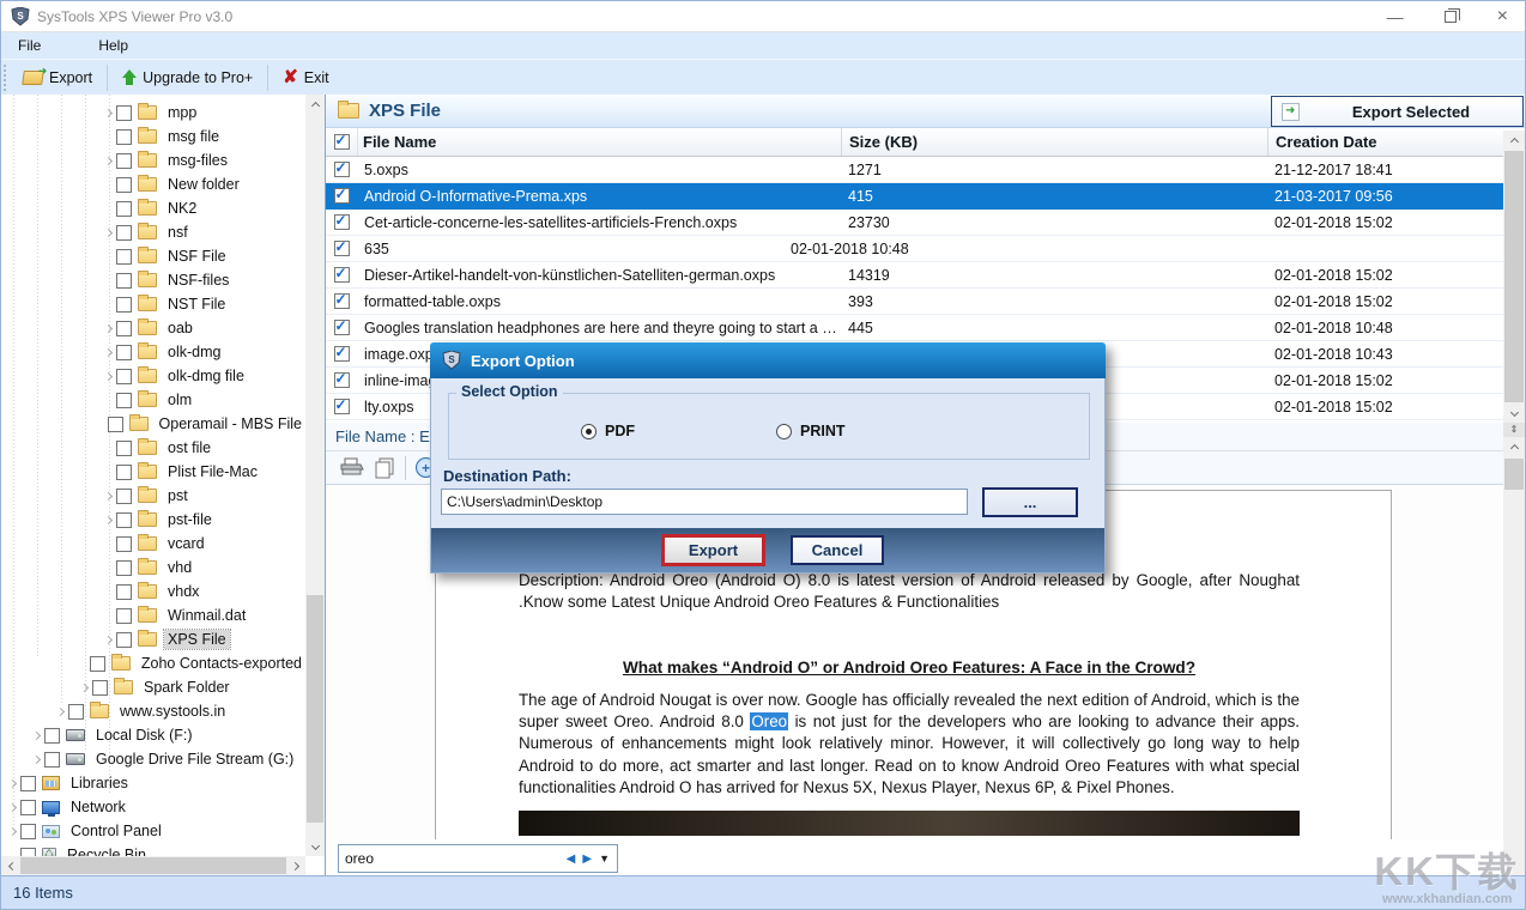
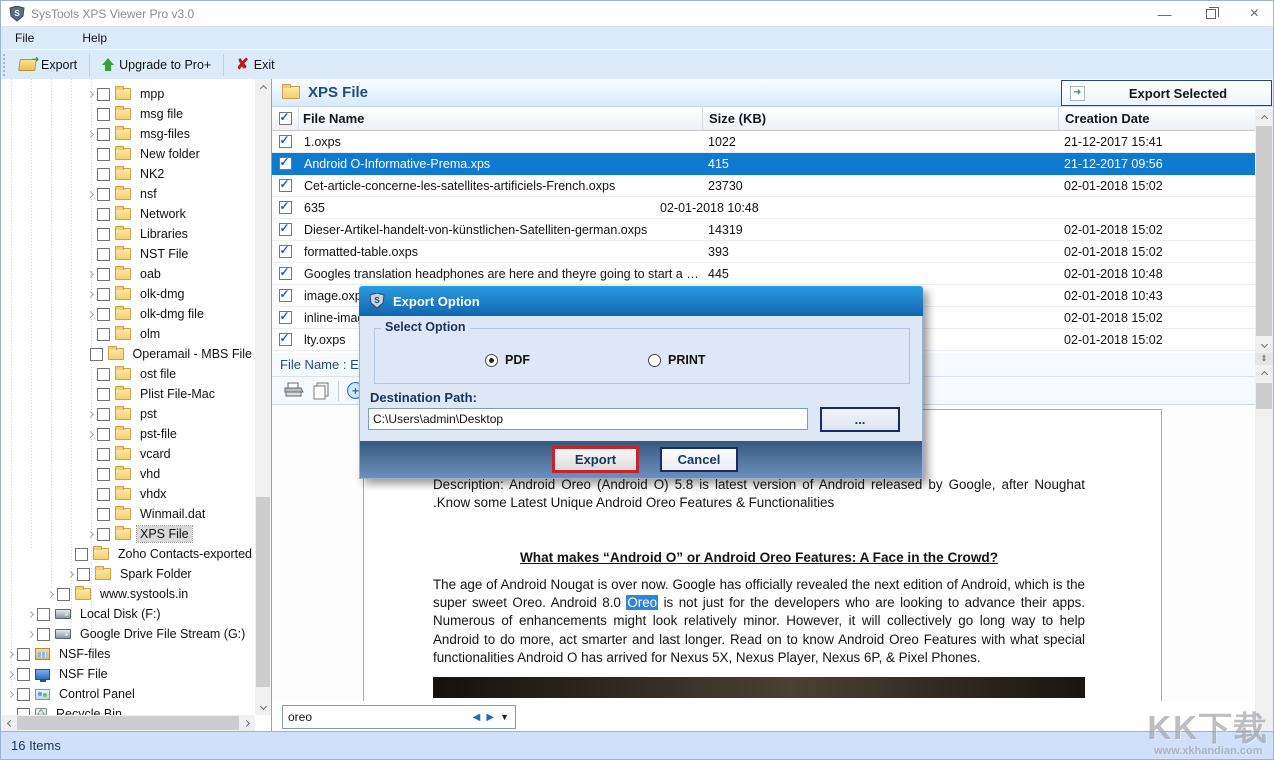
  S
  SysTools XPS Viewer Pro v3.0
  —
  ×
  File
  Help
  Export
  Upgrade to Pro+
  ✘
  Exit
  mpp
  msg file
  msg-files
  New folder
  NK2
  nsf
- NSF File
+ Network
- NSF-files
+ Libraries
  NST File
  oab
  olk-dmg
  olk-dmg file
  olm
  Operamail - MBS File
  ost file
  Plist File-Mac
  pst
  pst-file
  vcard
  vhd
  vhdx
  Winmail.dat
  XPS File
  Zoho Contacts-exported
  Spark Folder
  www.systools.in
  Local Disk (F:)
  Google Drive File Stream (G:)
- Libraries
+ NSF-files
- Network
+ NSF File
  Control Panel
  Recycle Bin
  XPS File
  Export Selected
  File Name
  Size (KB)
  Creation Date
- 5.oxps
+ 1.oxps
- 1271
+ 1022
- 21-12-2017 18:41
+ 21-12-2017 15:41
  Android O-Informative-Prema.xps
  415
- 21-03-2017 09:56
+ 21-12-2017 09:56
  Cet-article-concerne-les-satellites-artificiels-French.oxps
  23730
  02-01-2018 15:02
  635
  02-01-2018 10:48
  Dieser-Artikel-handelt-von-künstlichen-Satelliten-german.oxps
  14319
  02-01-2018 15:02
  formatted-table.oxps
  393
  02-01-2018 15:02
  Googles translation headphones are here and theyre going to start a wa
  445
  02-01-2018 10:48
  image.ox
  02-01-2018 10:43
  inline-ima
  02-01-2018 15:02
  lty.oxps
  02-01-2018 15:02
  File Name : E
  +
- Description: Android Oreo (Android O) 8.0 is latest version of Android released by Google, after Noughat .Know some Latest Unique Android Oreo Features & Functionalities
+ Description: Android Oreo (Android O) 5.8 is latest version of Android released by Google, after Noughat .Know some Latest Unique Android Oreo Features & Functionalities
  What makes “Android O” or Android Oreo Features: A Face in the Crowd?
  The age of Android Nougat is over now. Google has officially revealed the next edition of Android, which is the super sweet Oreo. Android 8.0 Oreo is not just for the developers who are looking to advance their apps. Numerous of enhancements might look relatively minor. However, it will collectively go long way to help Android to do more, act smarter and last longer. Read on to know Android Oreo Features with what special functionalities Android O has arrived for Nexus 5X, Nexus Player, Nexus 6P, & Pixel Phones.
  oreo
  ◀
  ▶
  ▼
  ⇕
  S
  Export Option
  Select Option
  PDF
  PRINT
  Destination Path:
  C:\Users\admin\Desktop
  ...
  Export
  Cancel
  16 Items
  KK下载
  www.xkhandian.com
